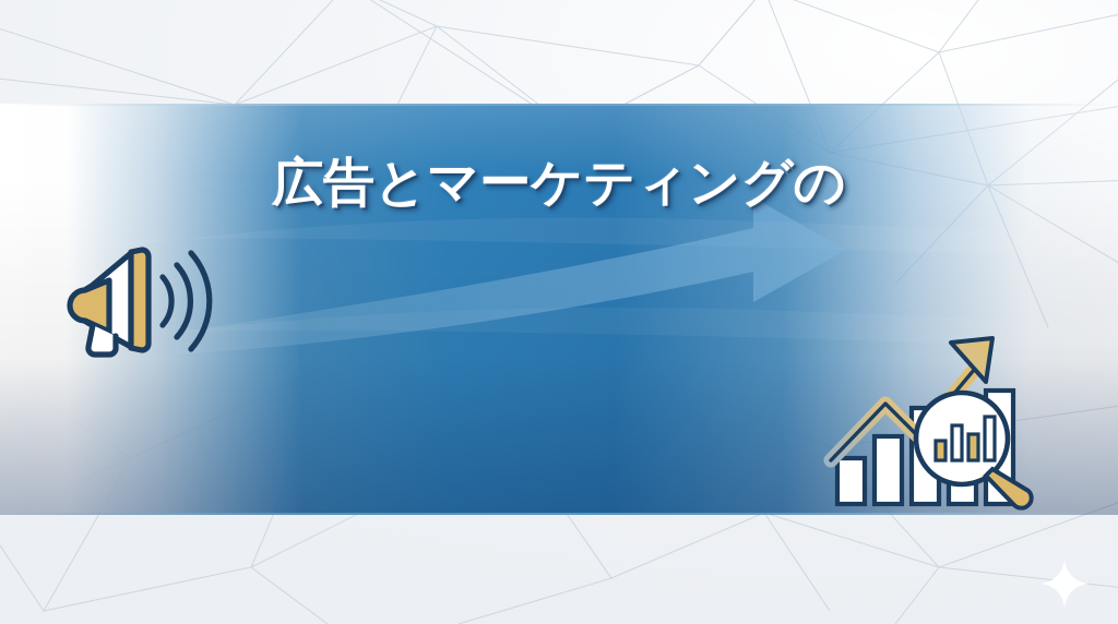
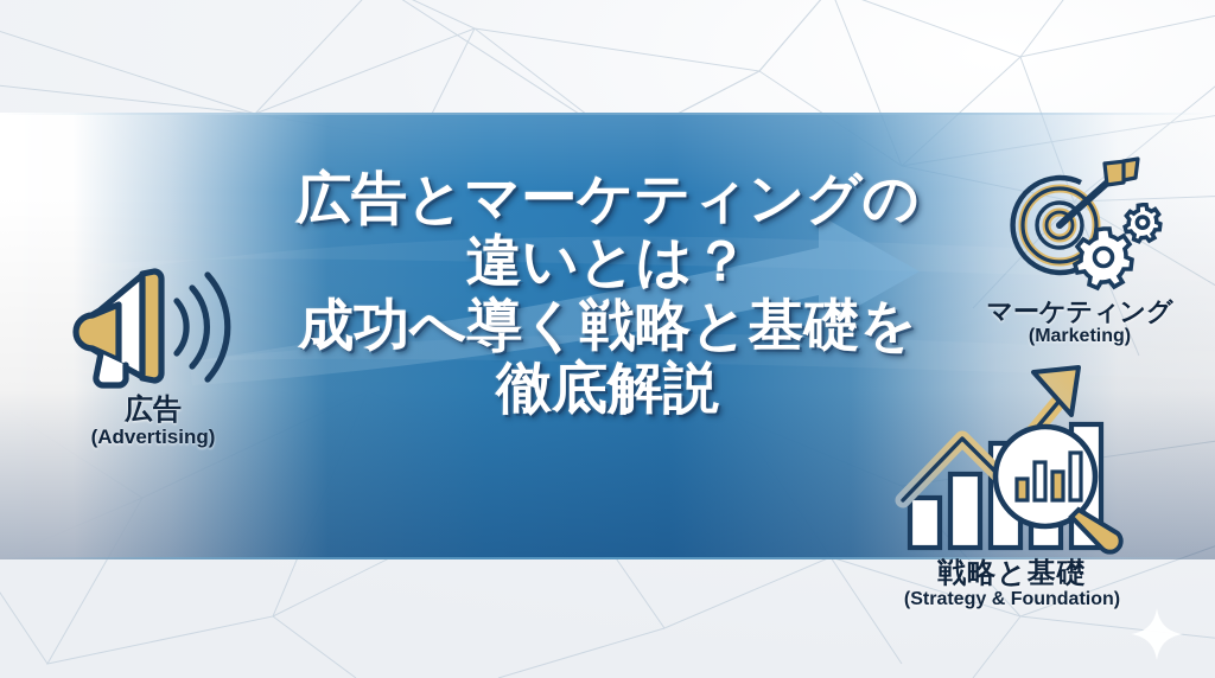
  広告とマーケティングの
+ 違いとは？
+ 成功へ導く戦略と基礎を
+ 徹底解説
+ 広告
+ (Advertising)
+ マーケティング
+ (Marketing)
+ 戦略と基礎
+ (Strategy & Foundation)
